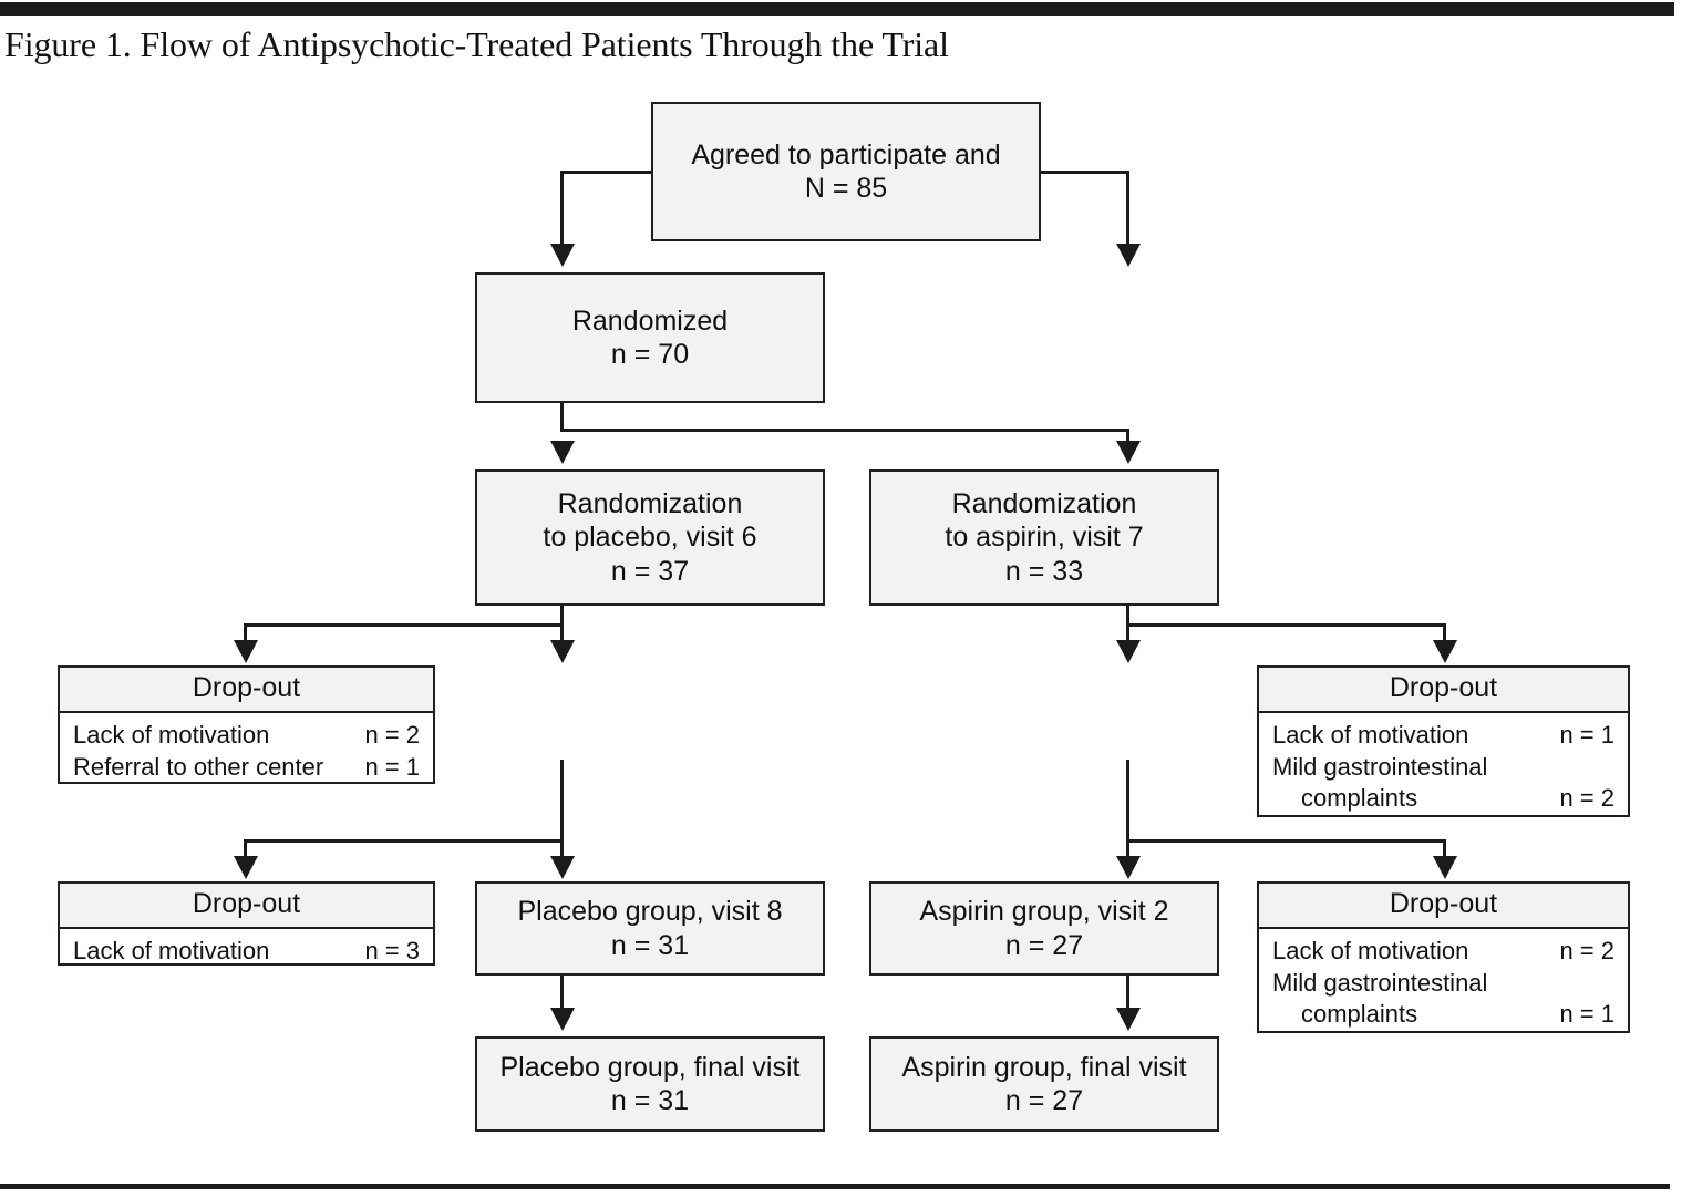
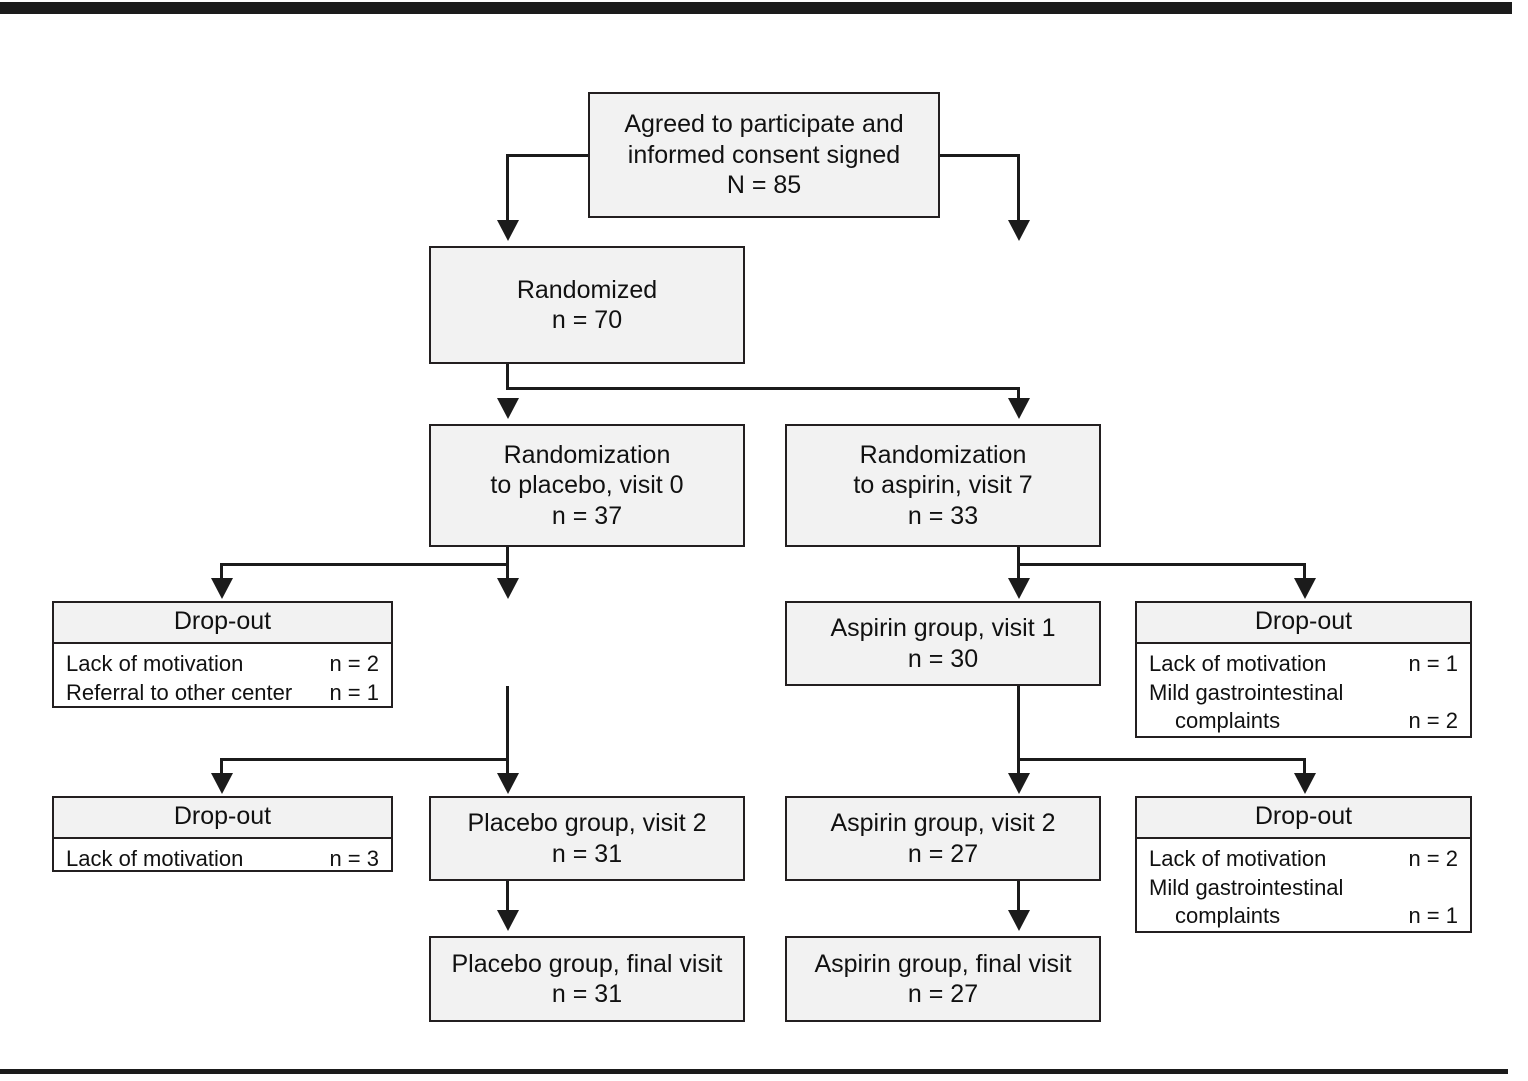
- Figure 1. Flow of Antipsychotic-Treated Patients Through the Trial
  Agreed to participate and
+ informed consent signed
  N = 85
  Randomized
  n = 70
  Randomization
- to placebo, visit 6
+ to placebo, visit 0
  n = 37
  Randomization
  to aspirin, visit 7
  n = 33
  Drop-out
  Lack of motivation
  n = 2
  Referral to other center
  n = 1
+ Aspirin group, visit 1
+ n = 30
  Drop-out
  Lack of motivation
  n = 1
  Mild gastrointestinal
  complaints
  n = 2
  Drop-out
  Lack of motivation
  n = 3
- Placebo group, visit 8
+ Placebo group, visit 2
  n = 31
  Aspirin group, visit 2
  n = 27
  Drop-out
  Lack of motivation
  n = 2
  Mild gastrointestinal
  complaints
  n = 1
  Placebo group, final visit
  n = 31
  Aspirin group, final visit
  n = 27
